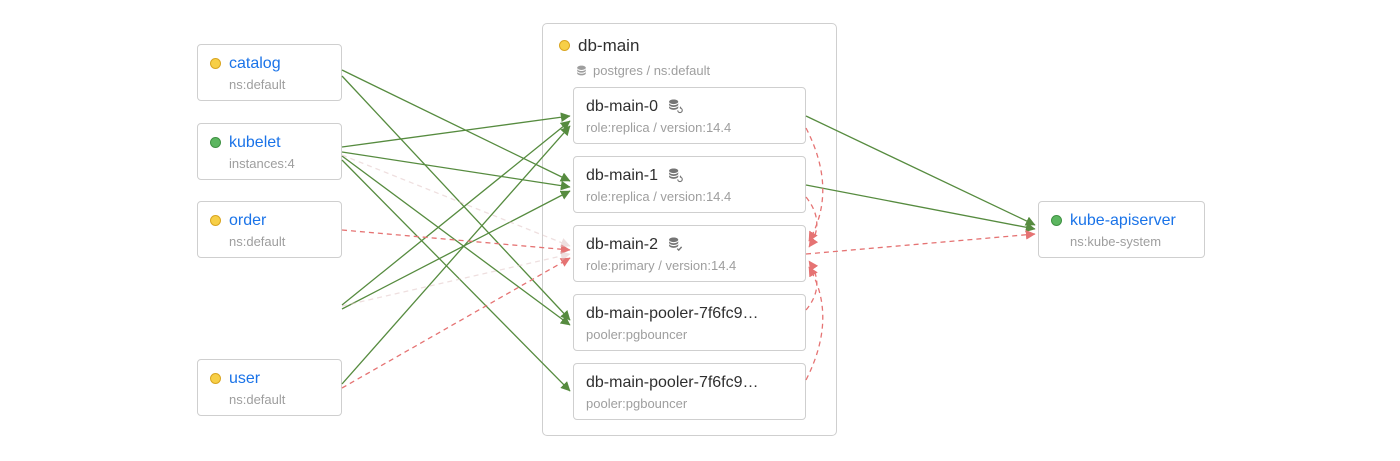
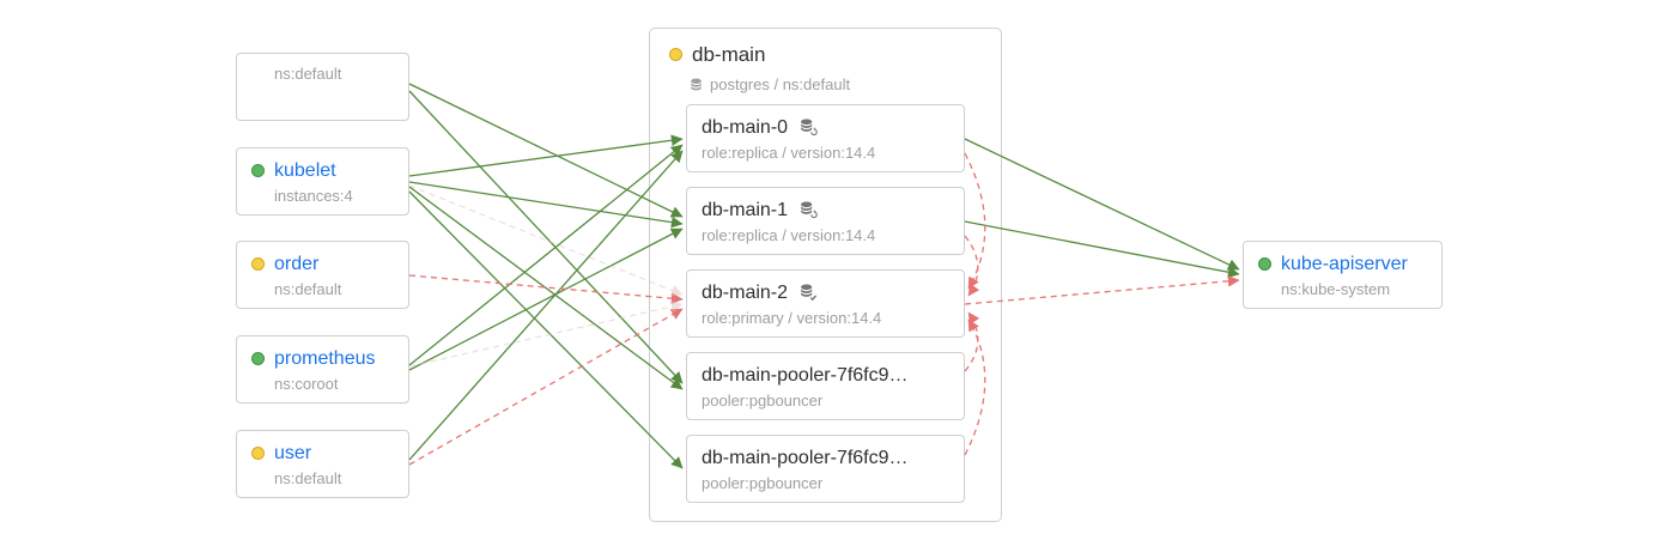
- catalog
  ns:default
  kubelet
  instances:4
  order
  ns:default
+ prometheus
+ ns:coroot
  user
  ns:default
  db-main
  postgres / ns:default
  db-main-0
  role:replica / version:14.4
  db-main-1
  role:replica / version:14.4
  db-main-2
  role:primary / version:14.4
  db-main-pooler-7f6fc9…
  pooler:pgbouncer
  db-main-pooler-7f6fc9…
  pooler:pgbouncer
  kube-apiserver
  ns:kube-system
